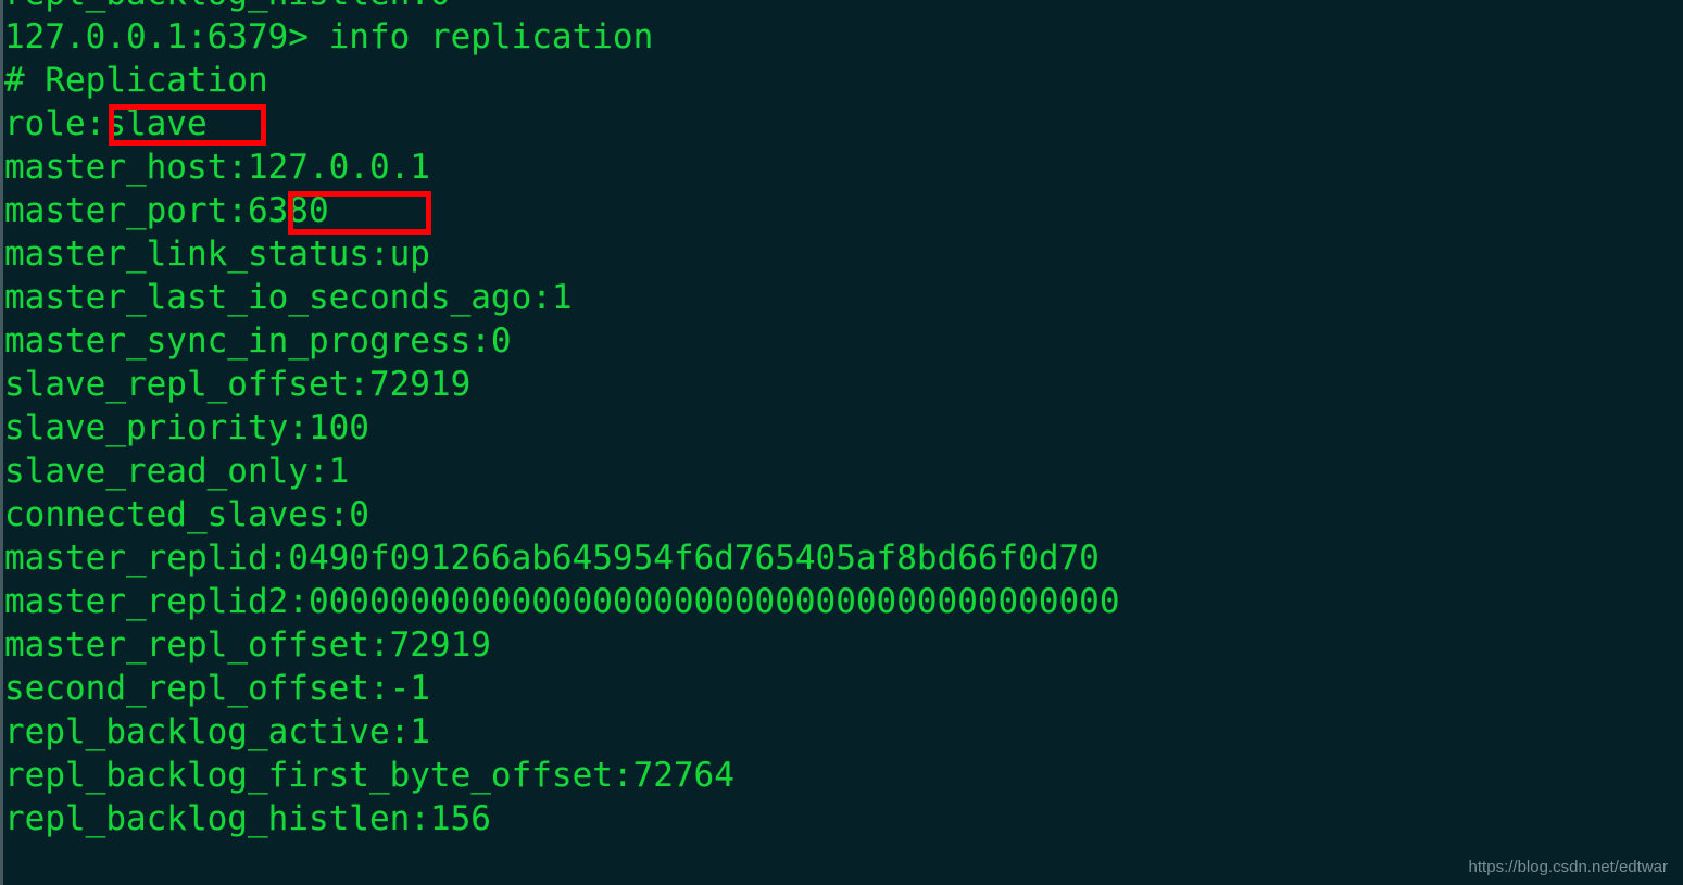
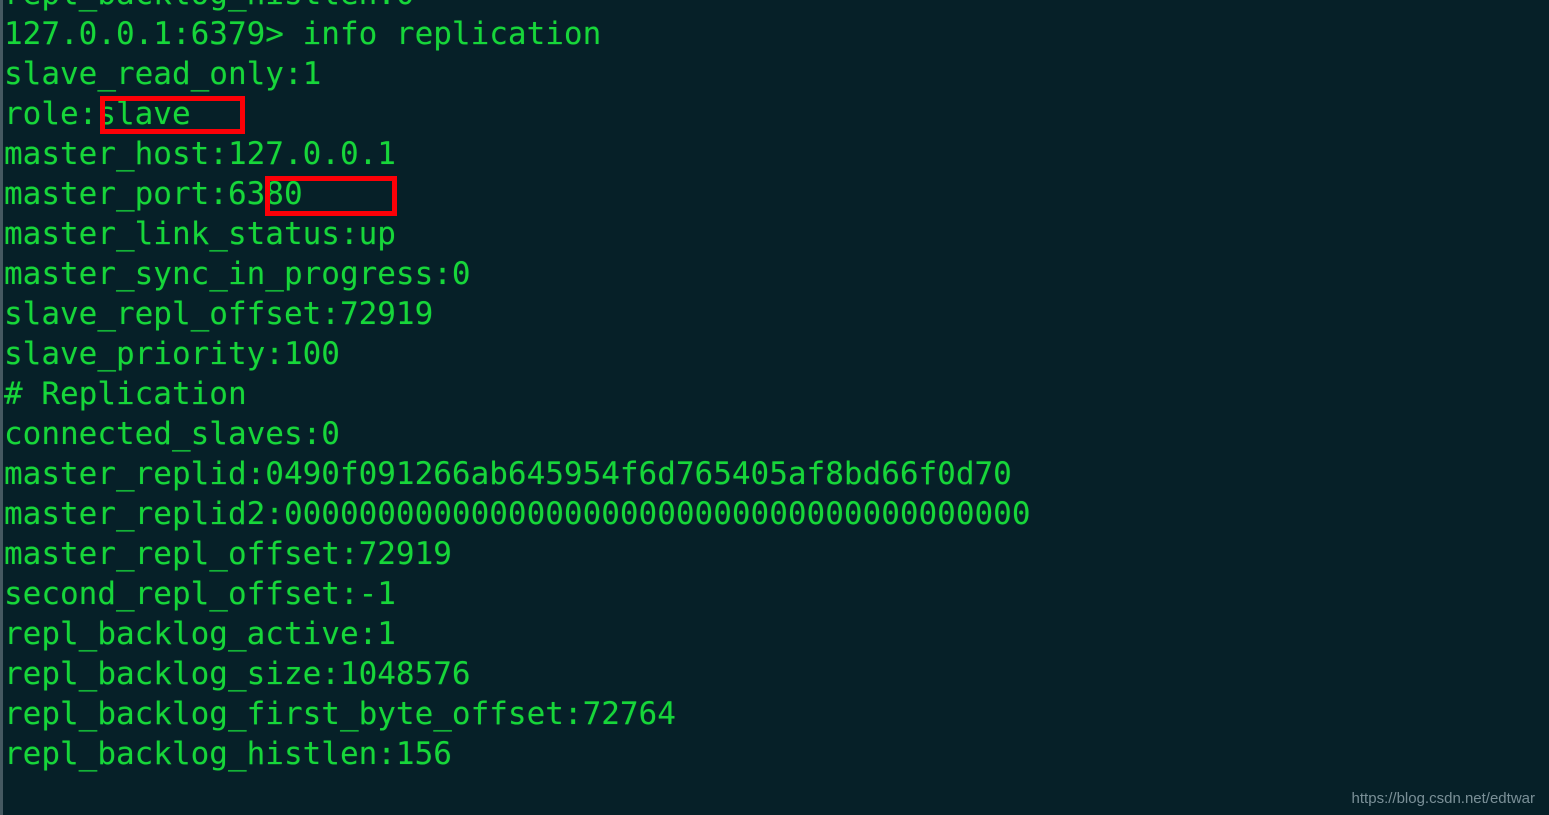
  127.0.0.1:6379> info replication
- # Replication
+ slave_read_only:1
  role:slave
  master_host:127.0.0.1
  master_port:6380
  master_link_status:up
- master_last_io_seconds_ago:1
  master_sync_in_progress:0
  slave_repl_offset:72919
  slave_priority:100
- slave_read_only:1
+ # Replication
  connected_slaves:0
  master_replid:0490f091266ab645954f6d765405af8bd66f0d70
  master_replid2:0000000000000000000000000000000000000000
  master_repl_offset:72919
  second_repl_offset:-1
  repl_backlog_active:1
+ repl_backlog_size:1048576
  repl_backlog_first_byte_offset:72764
  repl_backlog_histlen:156
  https://blog.csdn.net/edtwar
